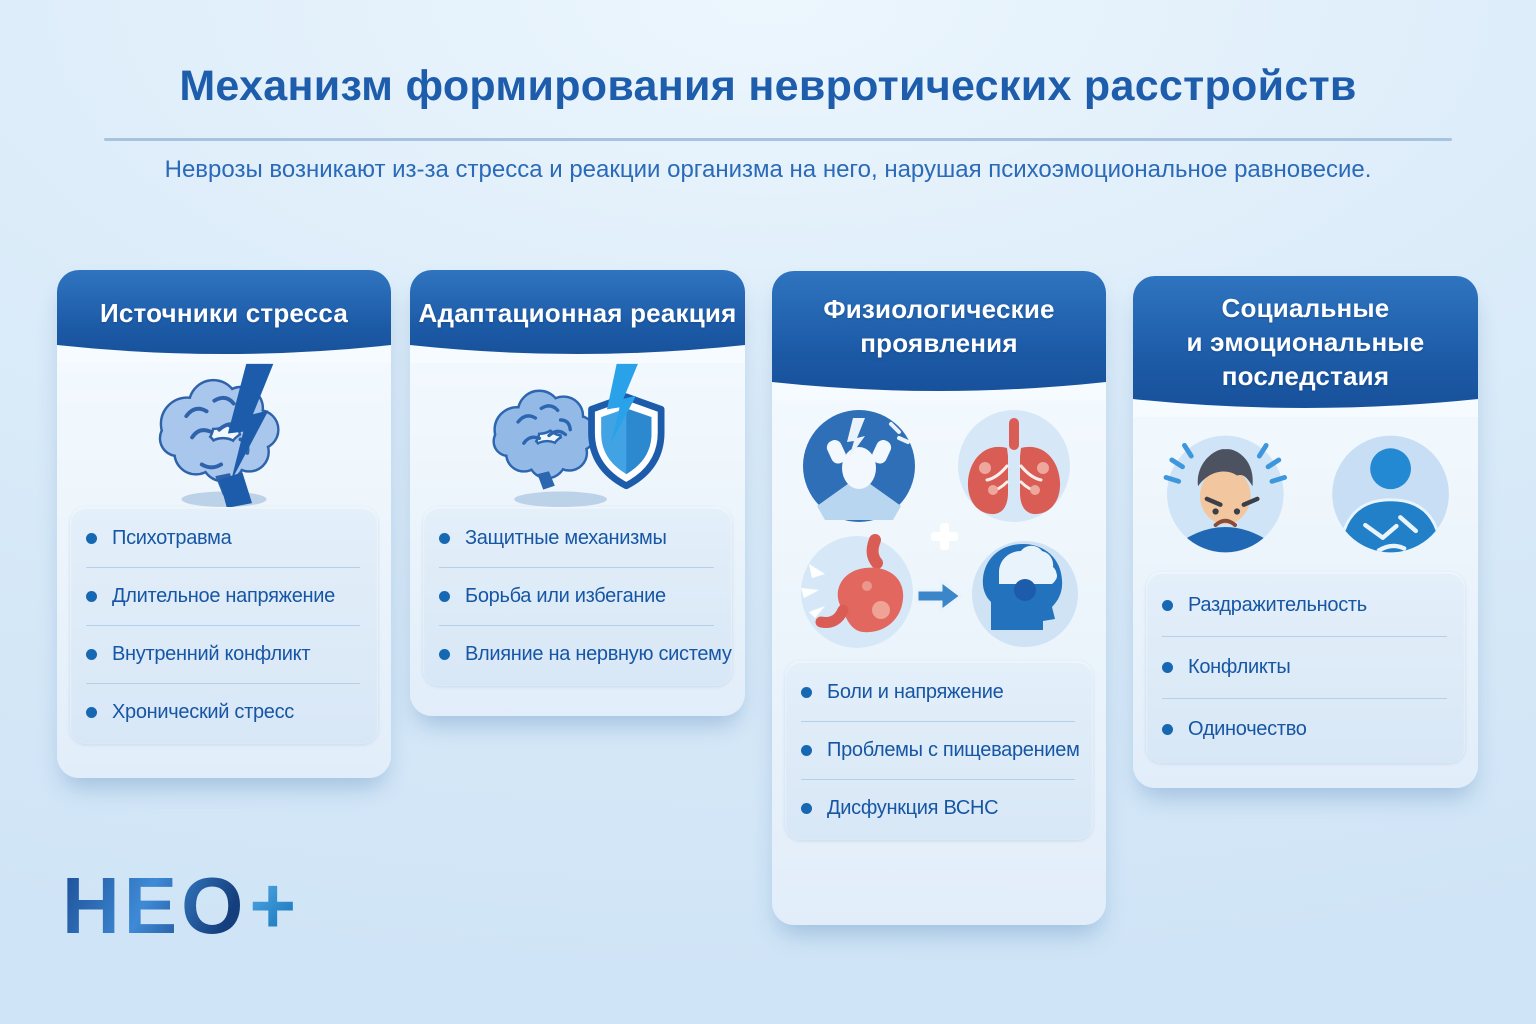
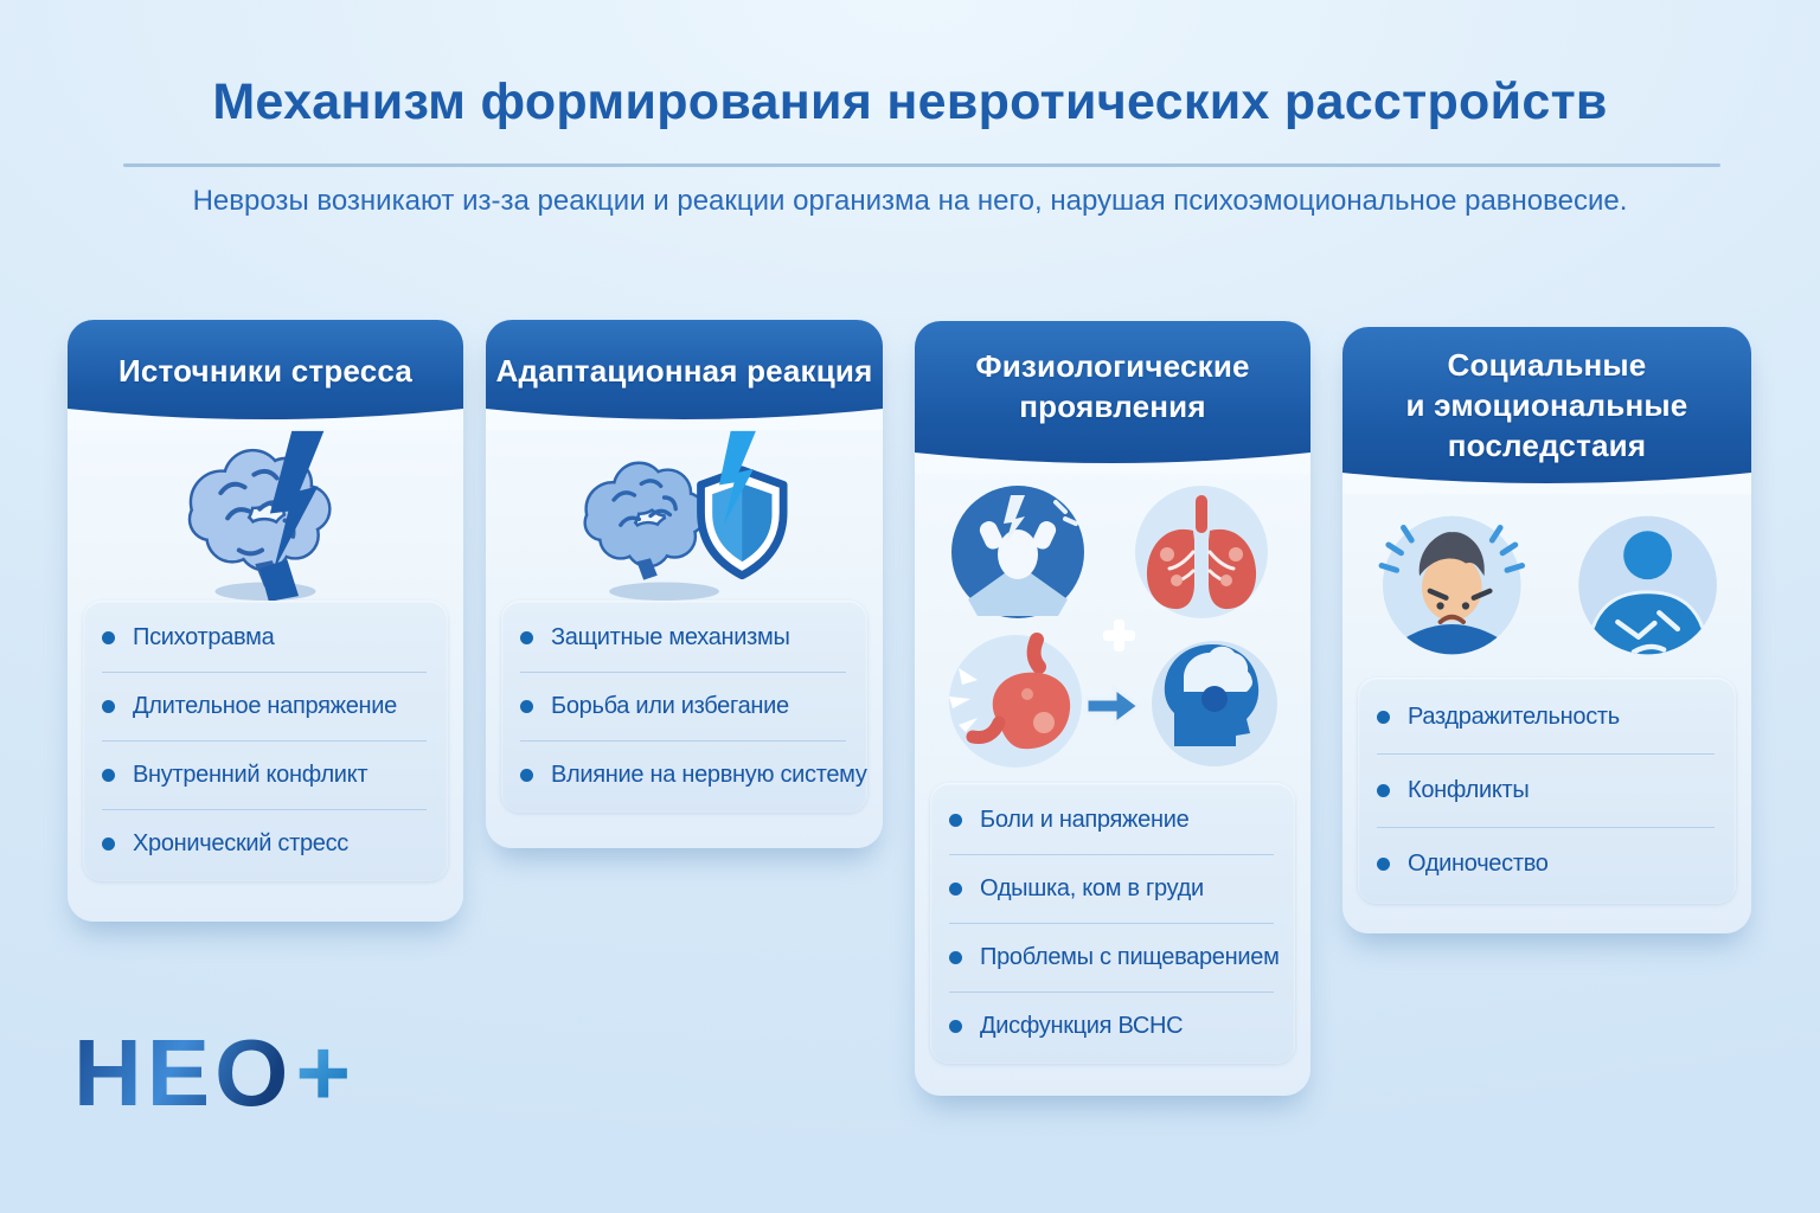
  Механизм формирования невротических расстройств
- Неврозы возникают из-за стресса и реакции организма на него, нарушая психоэмоциональное равновесие.
+ Неврозы возникают из-за реакции и реакции организма на него, нарушая психоэмоциональное равновесие.
  Источники стресса
  Психотравма
  Длительное напряжение
  Внутренний конфликт
  Хронический стресс
  Адаптационная реакция
  Защитные механизмы
  Борьба или избегание
  Влияние на нервную систему
  Физиологические
  проявления
  Боли и напряжение
+ Одышка, ком в груди
  Проблемы с пищеварением
  Дисфункция ВСНС
  Социальные
  и эмоциональные
  последстаия
  Раздражительность
  Конфликты
  Одиночество
  НЕО+
